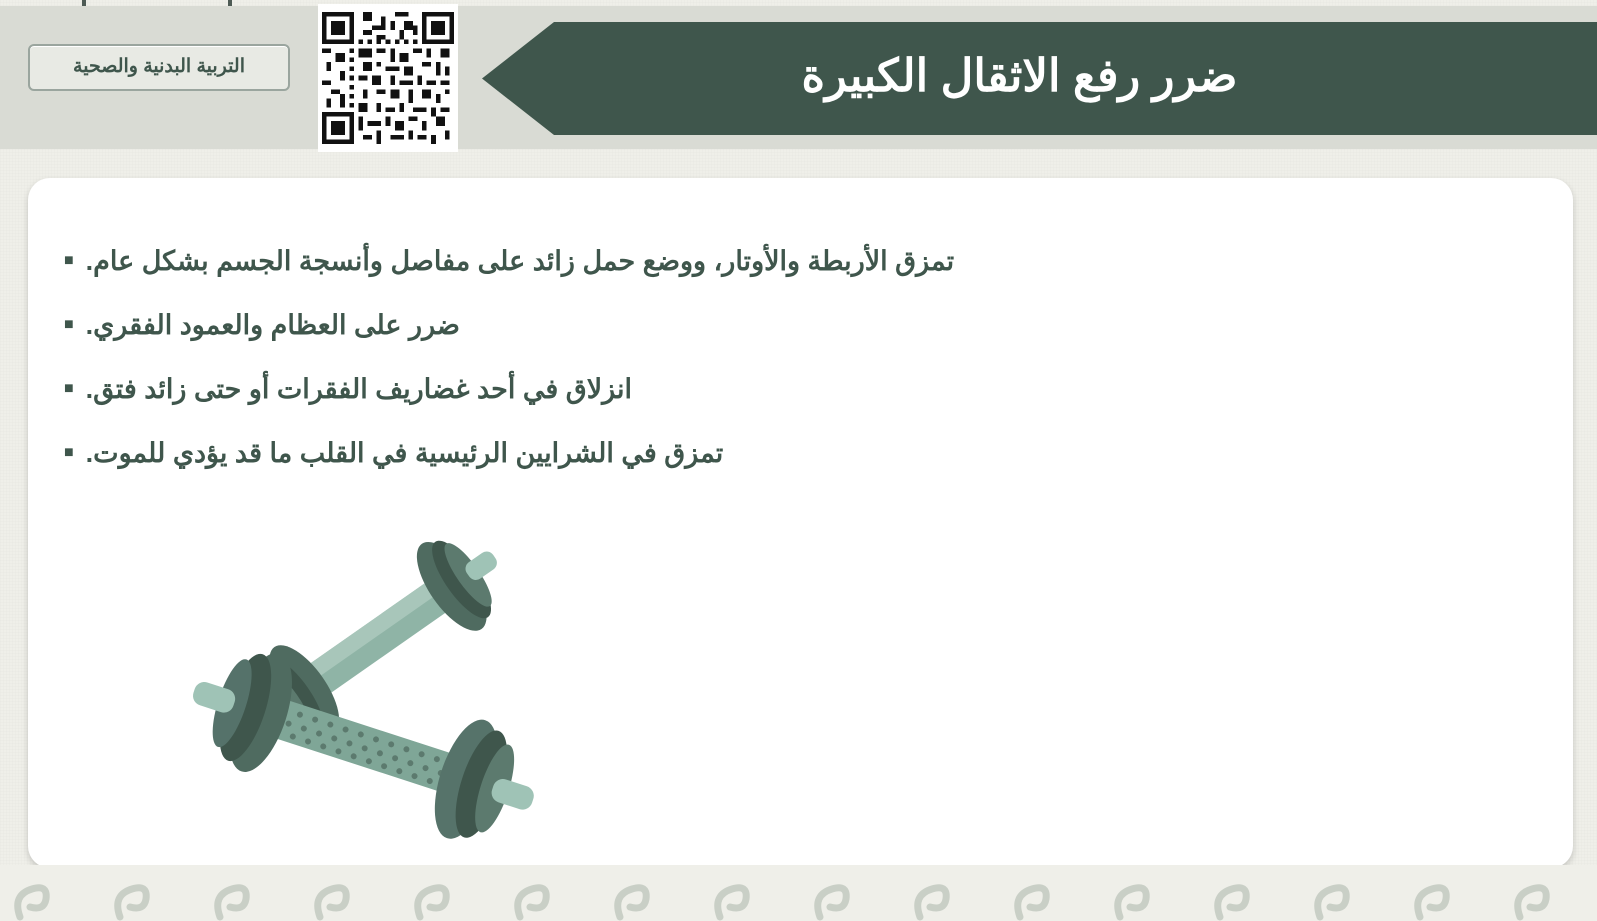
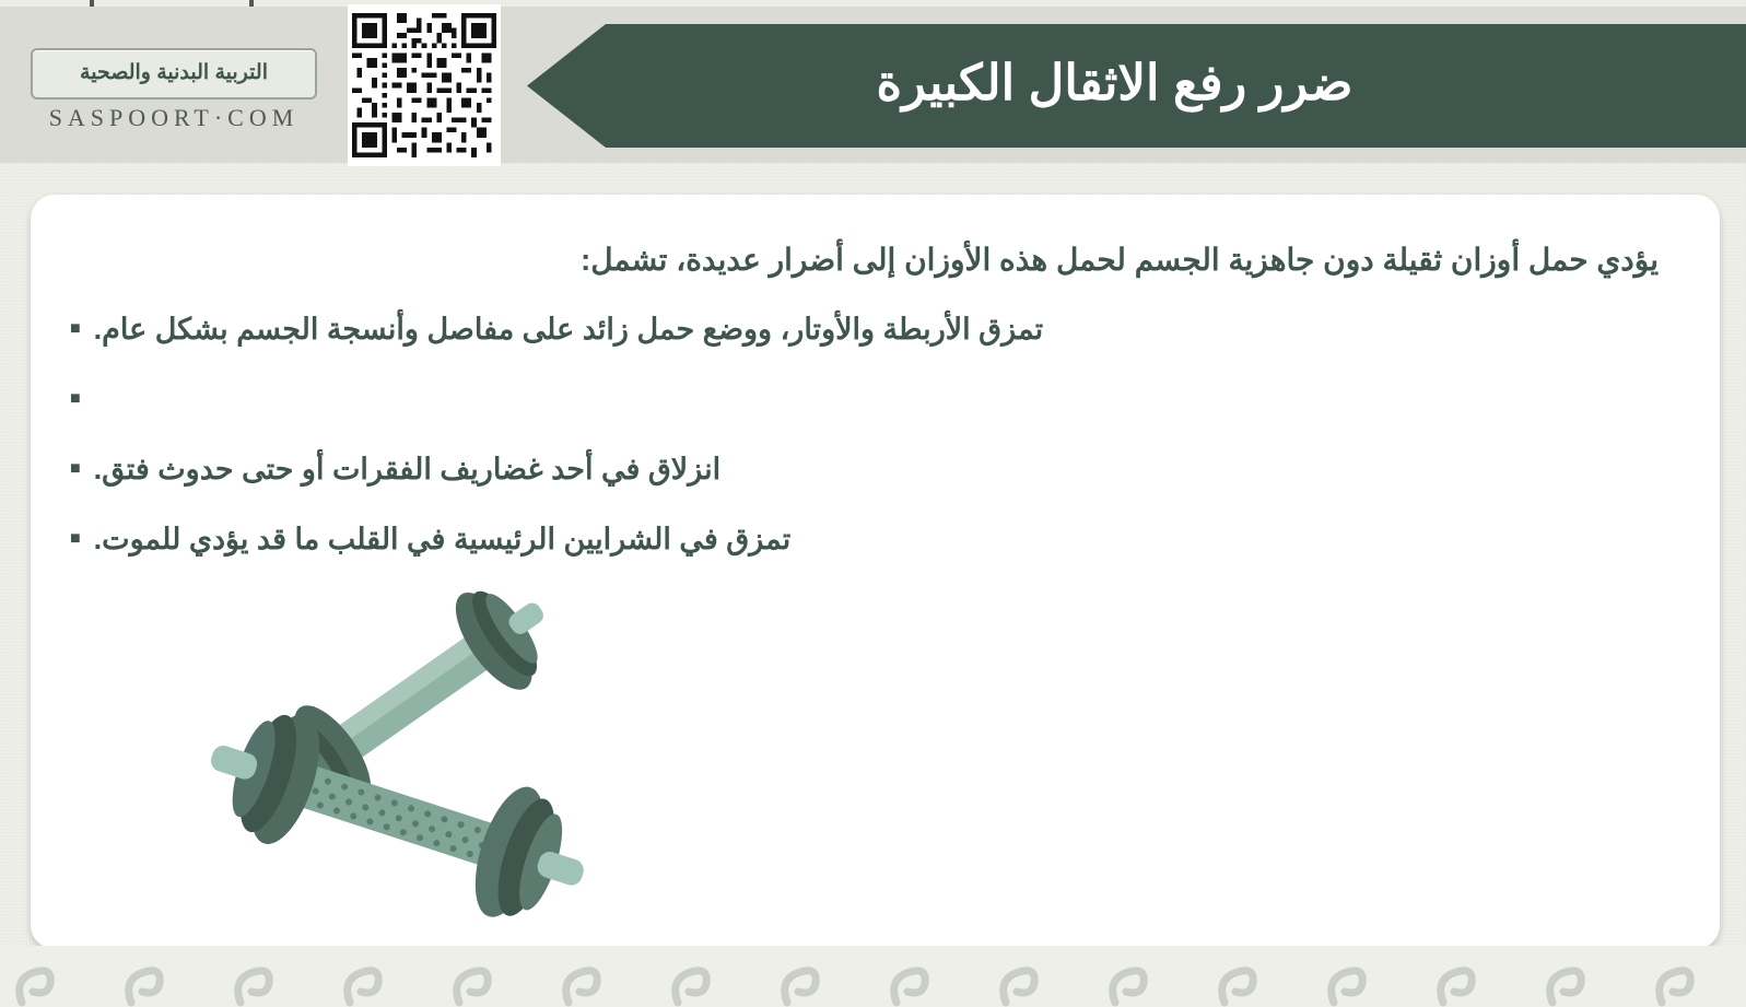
  ضرر رفع الاثقال الكبيرة
  التربية البدنية والصحية
+ SASPOORT·COM
+ يؤدي حمل أوزان ثقيلة دون جاهزية الجسم لحمل هذه الأوزان إلى أضرار عديدة، تشمل:
  تمزق الأربطة والأوتار، ووضع حمل زائد على مفاصل وأنسجة الجسم بشكل عام.
  ■
- ضرر على العظام والعمود الفقري.
  ■
- انزلاق في أحد غضاريف الفقرات أو حتى زائد فتق.
+ انزلاق في أحد غضاريف الفقرات أو حتى حدوث فتق.
  ■
  تمزق في الشرايين الرئيسية في القلب ما قد يؤدي للموت.
  ■
